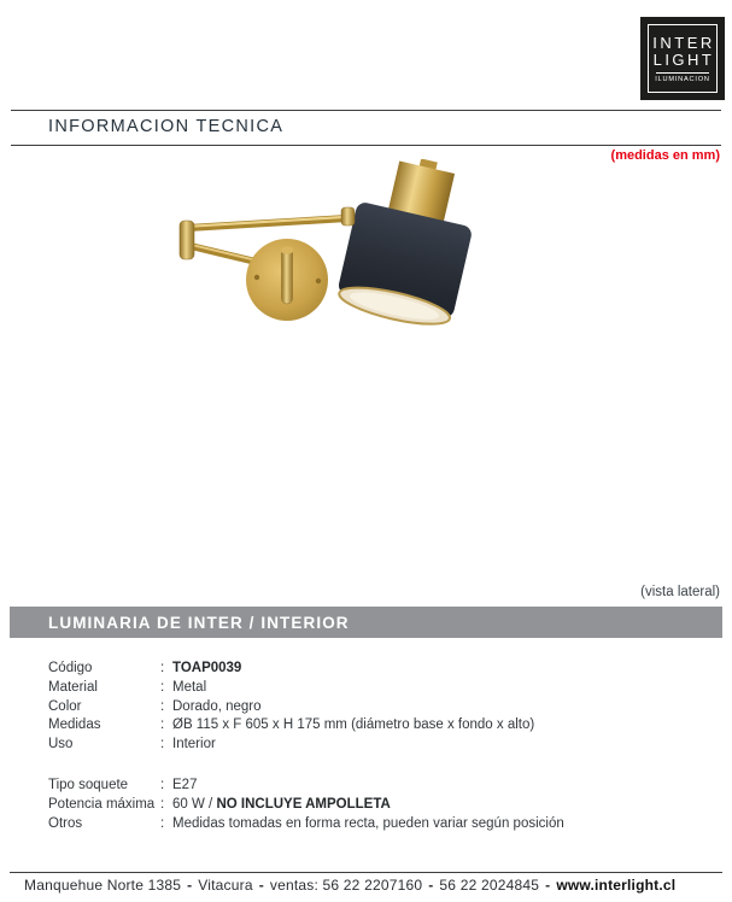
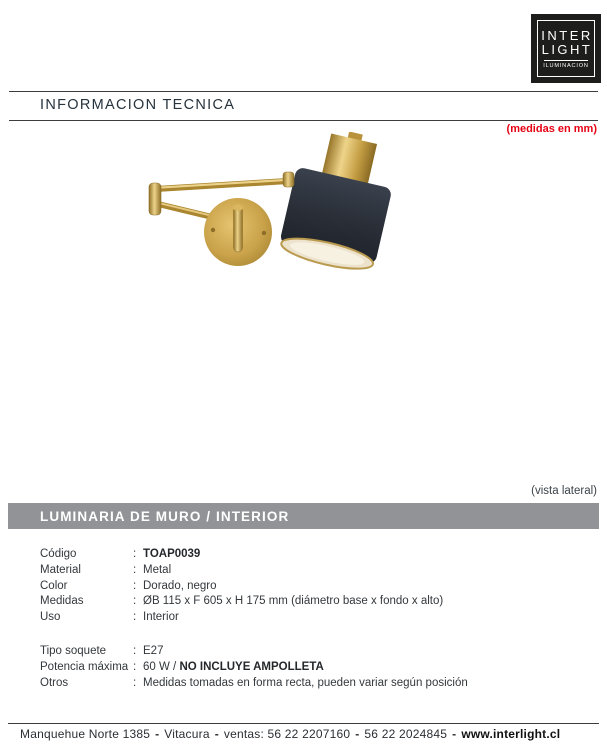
  INTER
  LIGHT
  INFORMACION TECNICA
  (medidas en mm)
  (vista lateral)
- LUMINARIA DE INTER / INTERIOR
+ LUMINARIA DE MURO / INTERIOR
  Código
  :
  TOAP0039
  Material
  :
  Metal
  Color
  :
  Dorado, negro
  Medidas
  :
  ØB 115 x F 605 x H 175 mm (diámetro base x fondo x alto)
  Uso
  :
  Interior
  Tipo soquete
  :
  E27
  Potencia máxima
  :
  60 W / NO INCLUYE AMPOLLETA
  Otros
  :
  Medidas tomadas en forma recta, pueden variar según posición
  Manquehue Norte 1385 - Vitacura - ventas: 56 22 2207160 - 56 22 2024845 - www.interlight.cl
